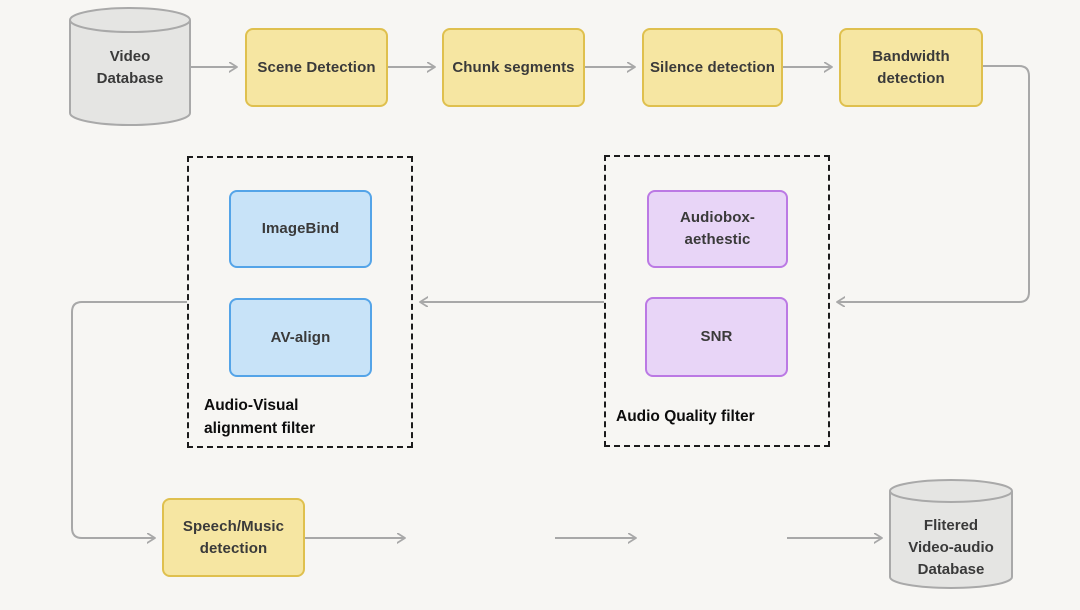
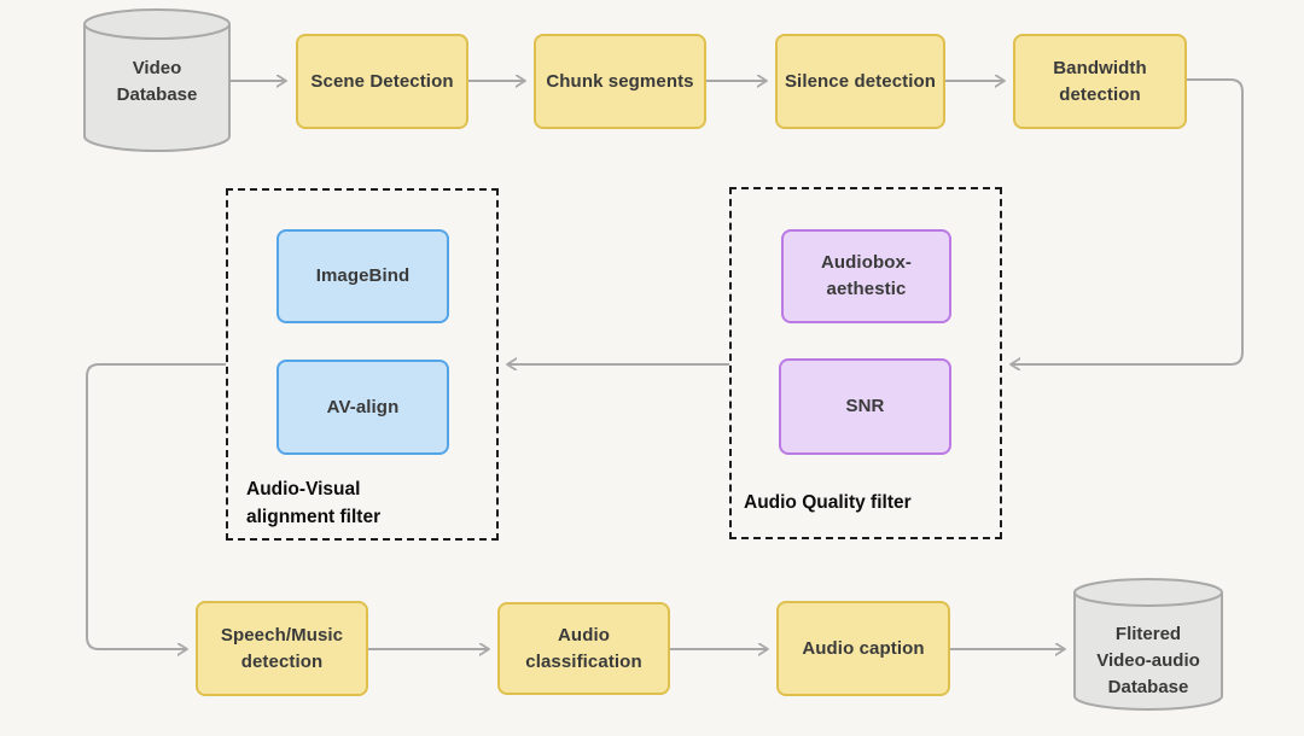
  Video
  Database
  Flitered
  Video-audio
  Database
  Scene Detection
  Chunk segments
  Silence detection
  Bandwidth
  detection
  Audio-Visual
  alignment filter
  ImageBind
  AV-align
  Audio Quality filter
  Audiobox-
  aethestic
  SNR
  Speech/Music
  detection
+ Audio
+ classification
+ Audio caption
